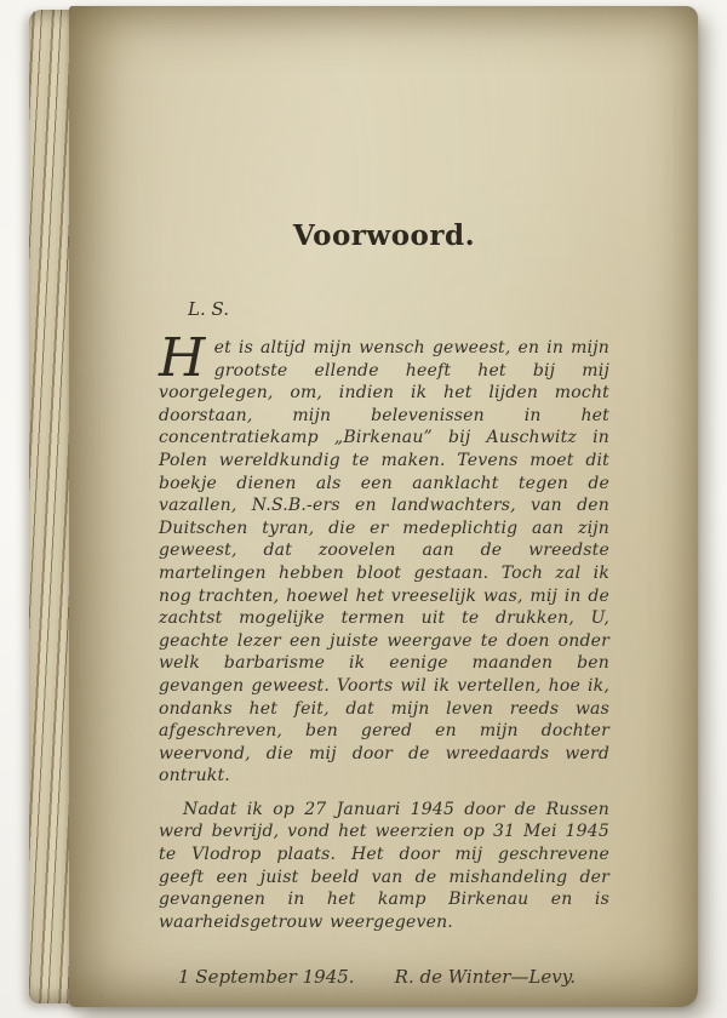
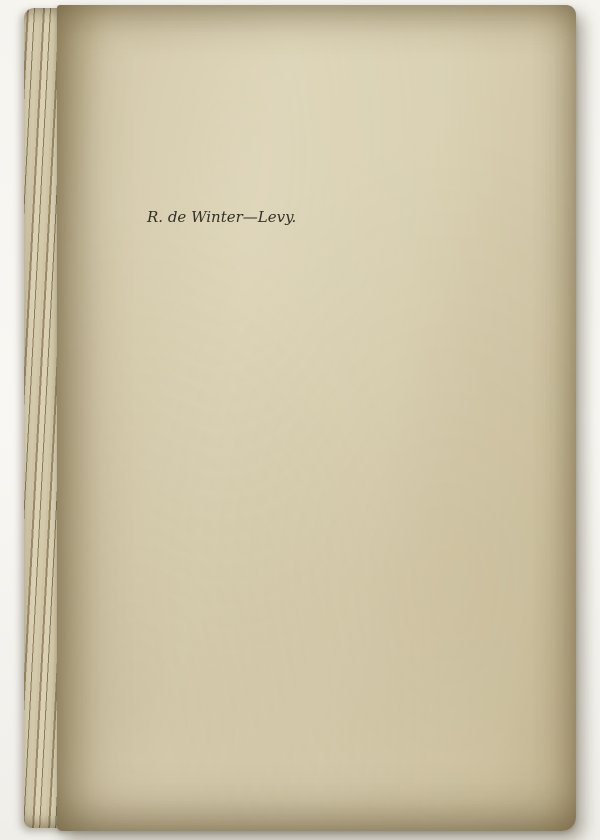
- Voorwoord.
- L. S.
- H
- et is altijd mijn wensch geweest, en in mijn grootste ellende heeft het bij mij voorgelegen, om, indien ik het lijden mocht doorstaan, mijn belevenissen in het concentratiekamp „Birkenau” bij Auschwitz in Polen wereldkundig te maken. Tevens moet dit boekje dienen als een aanklacht tegen de vazallen, N.S.B.-ers en landwachters, van den Duitschen tyran, die er medeplichtig aan zijn geweest, dat zoovelen aan de wreedste martelingen hebben bloot gestaan. Toch zal ik nog trachten, hoewel het vreeselijk was, mij in de zachtst mogelijke termen uit te drukken, U, geachte lezer een juiste weergave te doen onder welk barbarisme ik eenige maanden ben gevangen geweest. Voorts wil ik vertellen, hoe ik, ondanks het feit, dat mijn leven reeds was afgeschreven, ben gered en mijn dochter weervond, die mij door de wreedaards werd ontrukt.
- Nadat ik op 27 Januari 1945 door de Russen werd bevrijd, vond het weerzien op 31 Mei 1945 te Vlodrop plaats. Het door mij geschrevene geeft een juist beeld van de mishandeling der gevangenen in het kamp Birkenau en is waarheidsgetrouw weergegeven.
- 1 September 1945.
  R. de Winter—Levy.
